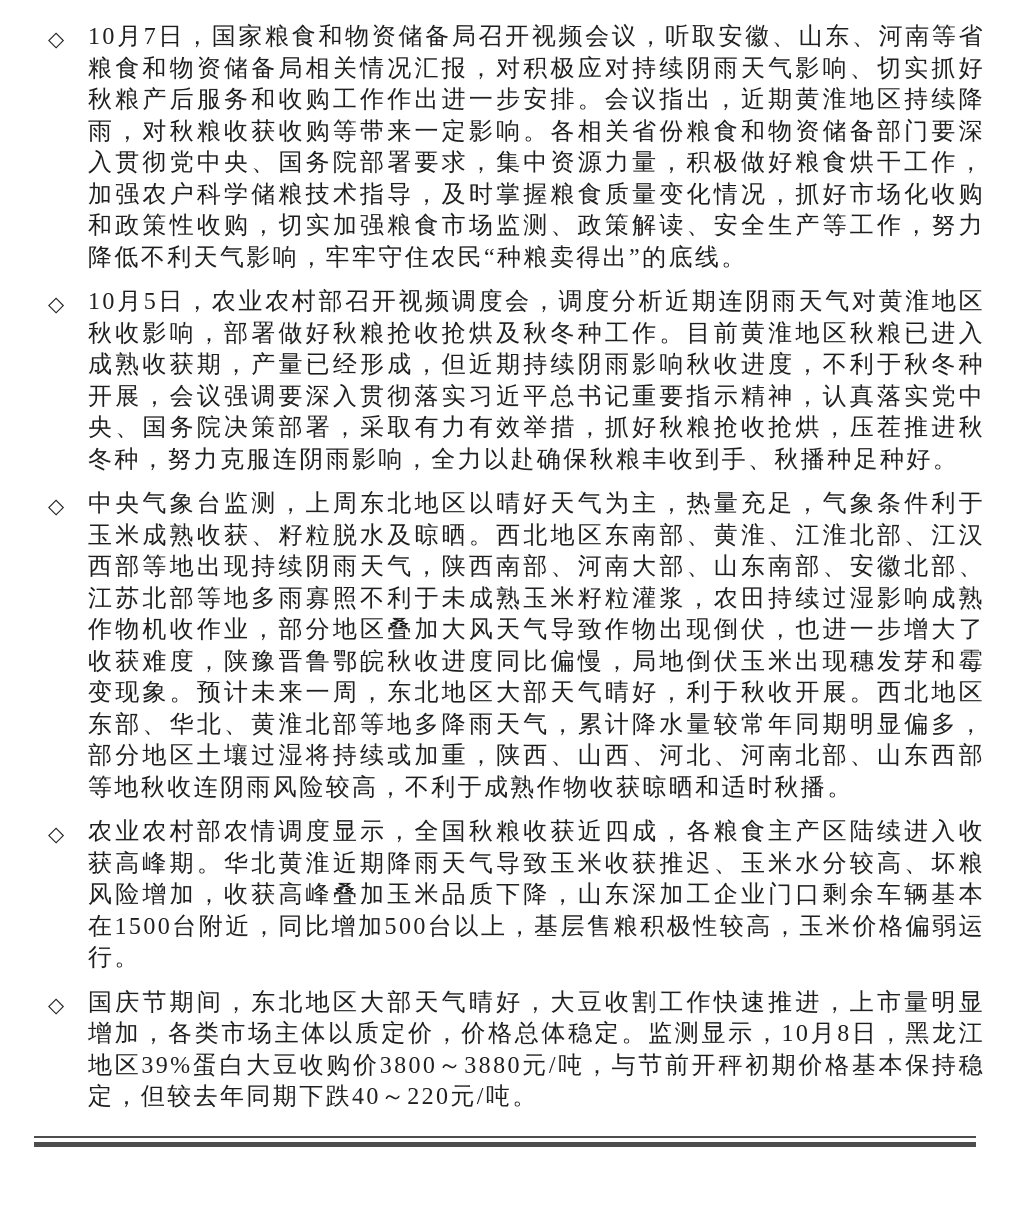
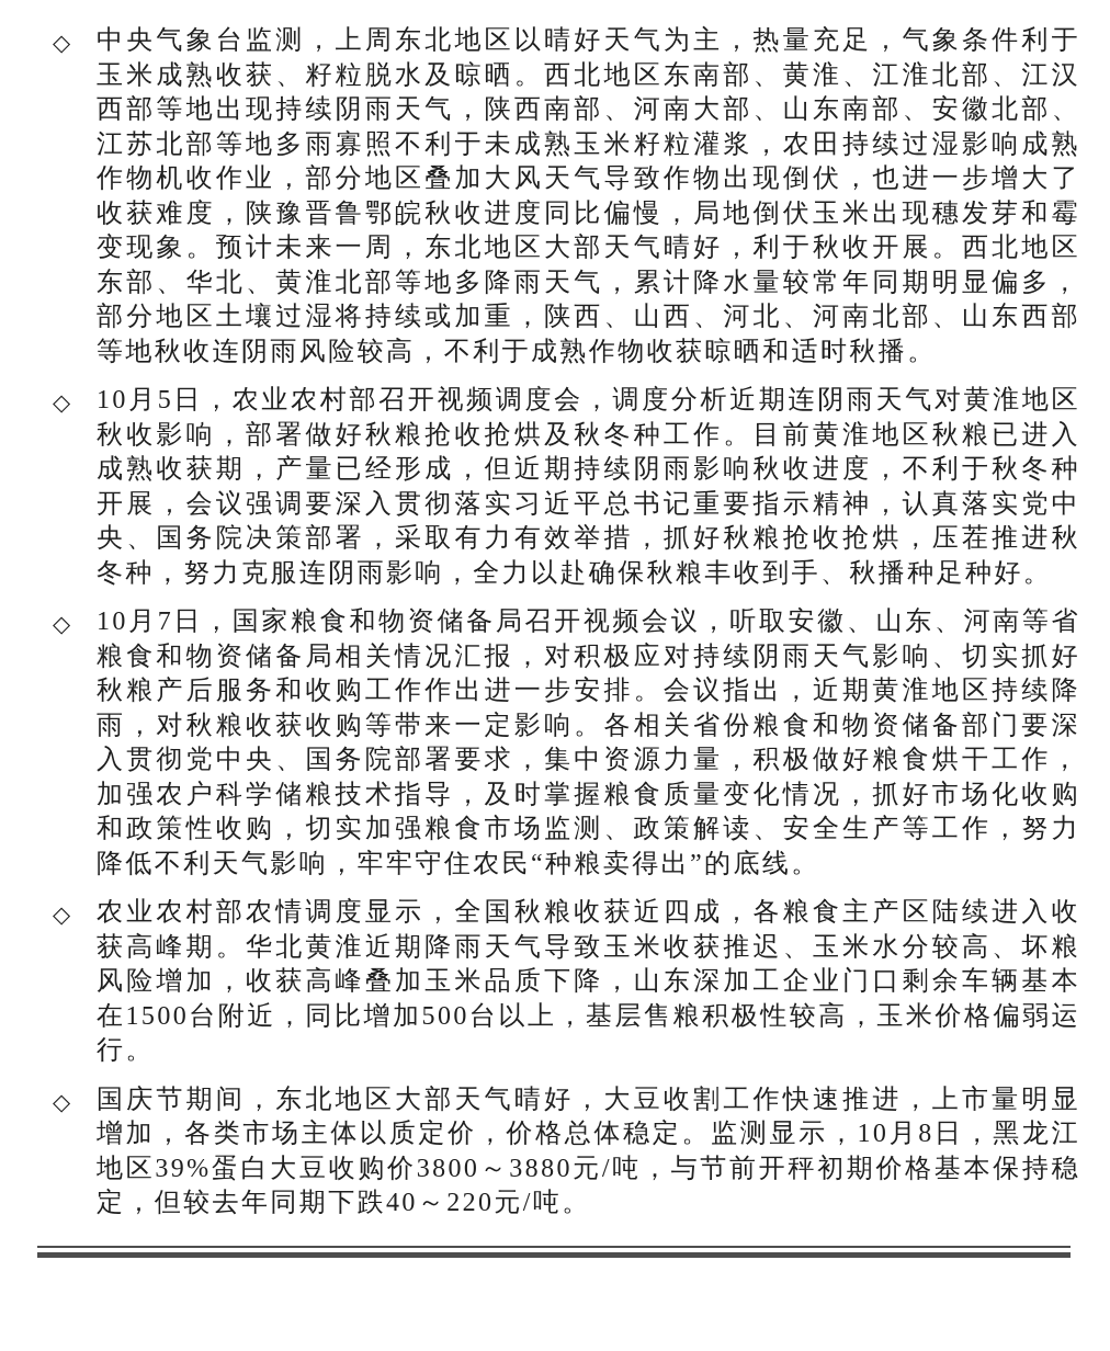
  ◇
- 10月7日，国家粮食和物资储备局召开视频会议，听取安徽、山东、河南等省粮食和物资储备局相关情况汇报，对积极应对持续阴雨天气影响、切实抓好秋粮产后服务和收购工作作出进一步安排。会议指出，近期黄淮地区持续降雨，对秋粮收获收购等带来一定影响。各相关省份粮食和物资储备部门要深入贯彻党中央、国务院部署要求，集中资源力量，积极做好粮食烘干工作，加强农户科学储粮技术指导，及时掌握粮食质量变化情况，抓好市场化收购和政策性收购，切实加强粮食市场监测、政策解读、安全生产等工作，努力降低不利天气影响，牢牢守住农民“种粮卖得出”的底线。
+ 中央气象台监测，上周东北地区以晴好天气为主，热量充足，气象条件利于玉米成熟收获、籽粒脱水及晾晒。西北地区东南部、黄淮、江淮北部、江汉西部等地出现持续阴雨天气，陕西南部、河南大部、山东南部、安徽北部、江苏北部等地多雨寡照不利于未成熟玉米籽粒灌浆，农田持续过湿影响成熟作物机收作业，部分地区叠加大风天气导致作物出现倒伏，也进一步增大了收获难度，陕豫晋鲁鄂皖秋收进度同比偏慢，局地倒伏玉米出现穗发芽和霉变现象。预计未来一周，东北地区大部天气晴好，利于秋收开展。西北地区东部、华北、黄淮北部等地多降雨天气，累计降水量较常年同期明显偏多，部分地区土壤过湿将持续或加重，陕西、山西、河北、河南北部、山东西部等地秋收连阴雨风险较高，不利于成熟作物收获晾晒和适时秋播。
  ◇
  10月5日，农业农村部召开视频调度会，调度分析近期连阴雨天气对黄淮地区秋收影响，部署做好秋粮抢收抢烘及秋冬种工作。目前黄淮地区秋粮已进入成熟收获期，产量已经形成，但近期持续阴雨影响秋收进度，不利于秋冬种开展，会议强调要深入贯彻落实习近平总书记重要指示精神，认真落实党中央、国务院决策部署，采取有力有效举措，抓好秋粮抢收抢烘，压茬推进秋冬种，努力克服连阴雨影响，全力以赴确保秋粮丰收到手、秋播种足种好。
  ◇
- 中央气象台监测，上周东北地区以晴好天气为主，热量充足，气象条件利于玉米成熟收获、籽粒脱水及晾晒。西北地区东南部、黄淮、江淮北部、江汉西部等地出现持续阴雨天气，陕西南部、河南大部、山东南部、安徽北部、江苏北部等地多雨寡照不利于未成熟玉米籽粒灌浆，农田持续过湿影响成熟作物机收作业，部分地区叠加大风天气导致作物出现倒伏，也进一步增大了收获难度，陕豫晋鲁鄂皖秋收进度同比偏慢，局地倒伏玉米出现穗发芽和霉变现象。预计未来一周，东北地区大部天气晴好，利于秋收开展。西北地区东部、华北、黄淮北部等地多降雨天气，累计降水量较常年同期明显偏多，部分地区土壤过湿将持续或加重，陕西、山西、河北、河南北部、山东西部等地秋收连阴雨风险较高，不利于成熟作物收获晾晒和适时秋播。
+ 10月7日，国家粮食和物资储备局召开视频会议，听取安徽、山东、河南等省粮食和物资储备局相关情况汇报，对积极应对持续阴雨天气影响、切实抓好秋粮产后服务和收购工作作出进一步安排。会议指出，近期黄淮地区持续降雨，对秋粮收获收购等带来一定影响。各相关省份粮食和物资储备部门要深入贯彻党中央、国务院部署要求，集中资源力量，积极做好粮食烘干工作，加强农户科学储粮技术指导，及时掌握粮食质量变化情况，抓好市场化收购和政策性收购，切实加强粮食市场监测、政策解读、安全生产等工作，努力降低不利天气影响，牢牢守住农民“种粮卖得出”的底线。
  ◇
  农业农村部农情调度显示，全国秋粮收获近四成，各粮食主产区陆续进入收获高峰期。华北黄淮近期降雨天气导致玉米收获推迟、玉米水分较高、坏粮风险增加，收获高峰叠加玉米品质下降，山东深加工企业门口剩余车辆基本在1500台附近，同比增加500台以上，基层售粮积极性较高，玉米价格偏弱运行。
  ◇
  国庆节期间，东北地区大部天气晴好，大豆收割工作快速推进，上市量明显增加，各类市场主体以质定价，价格总体稳定。监测显示，10月8日，黑龙江地区39%蛋白大豆收购价3800～3880元/吨，与节前开秤初期价格基本保持稳定，但较去年同期下跌40～220元/吨。
